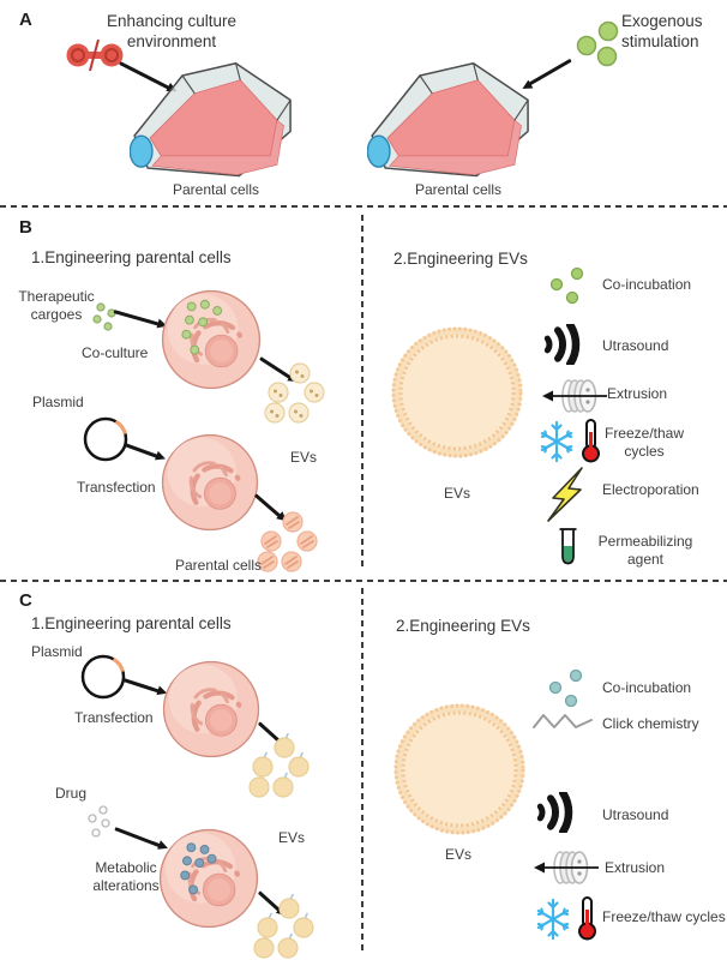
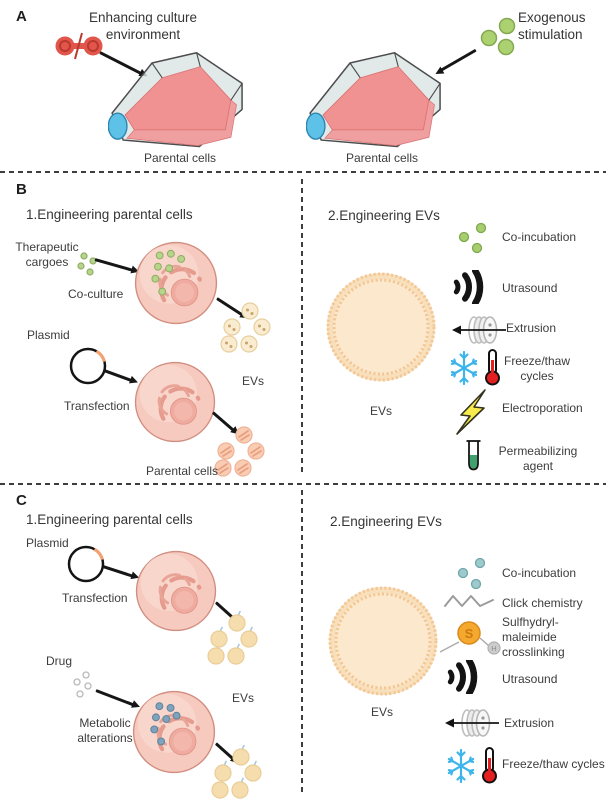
  A
  Enhancing culture environment
  Parental cells
  Parental cells
  Exogenous stimulation
  B
  1.Engineering parental cells
  Therapeutic cargoes
  Co-culture
  Plasmid
  Transfection
  EVs
  Parental cells
  2.Engineering EVs
  EVs
  Co-incubation
  Utrasound
  Extrusion
  Freeze/thaw cycles
  Electroporation
  Permeabilizing agent
  C
  1.Engineering parental cells
  Plasmid
  Transfection
  Drug
  Metabolic alterations
  EVs
  2.Engineering EVs
  EVs
  Co-incubation
  Click chemistry
+ S
+ H
+ Sulfhydryl-maleimide crosslinking
  Utrasound
  Extrusion
  Freeze/thaw cycles
